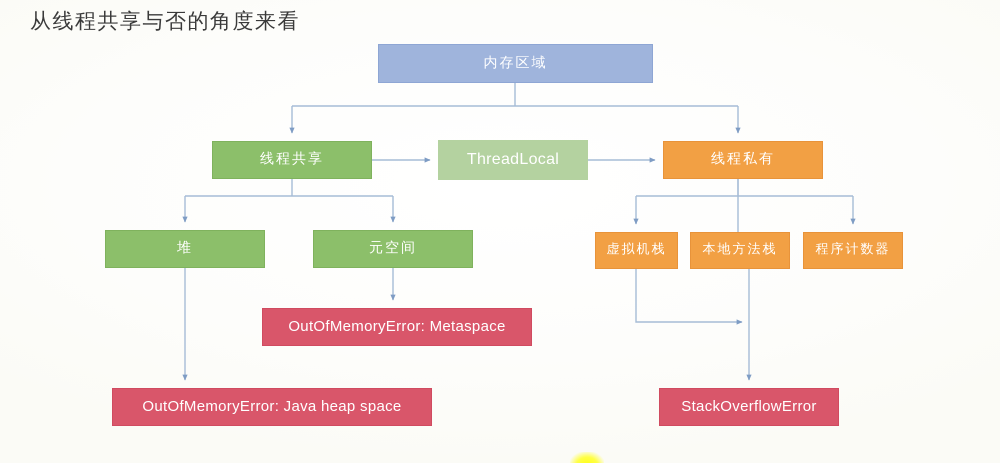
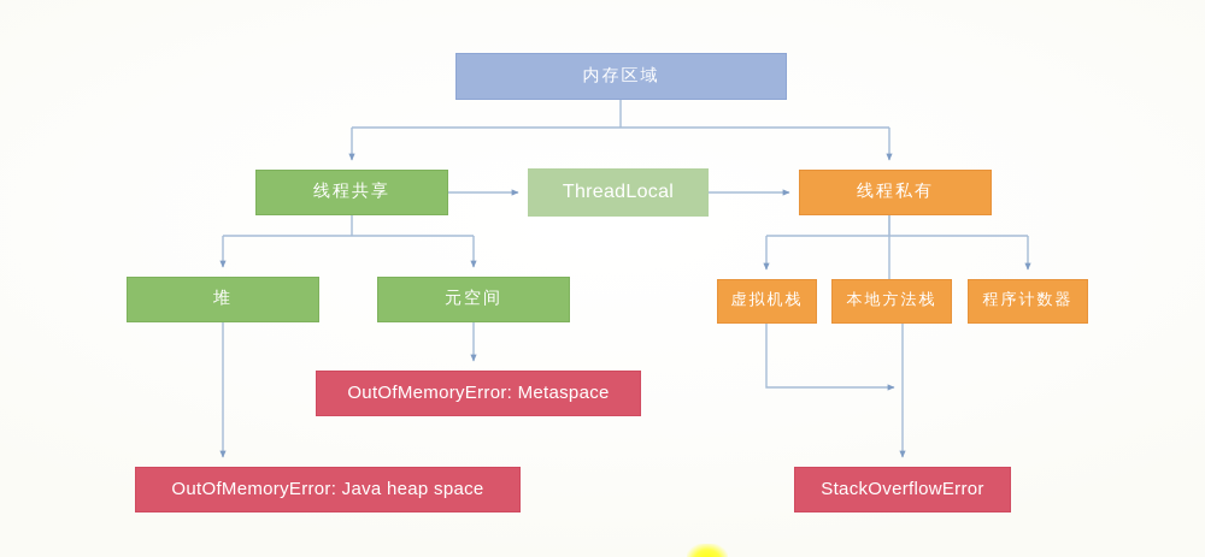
- 从线程共享与否的角度来看
  内存区域
  线程共享
  ThreadLocal
  线程私有
  堆
  元空间
  虚拟机栈
  本地方法栈
  程序计数器
  OutOfMemoryError: Metaspace
  OutOfMemoryError: Java heap space
  StackOverflowError
